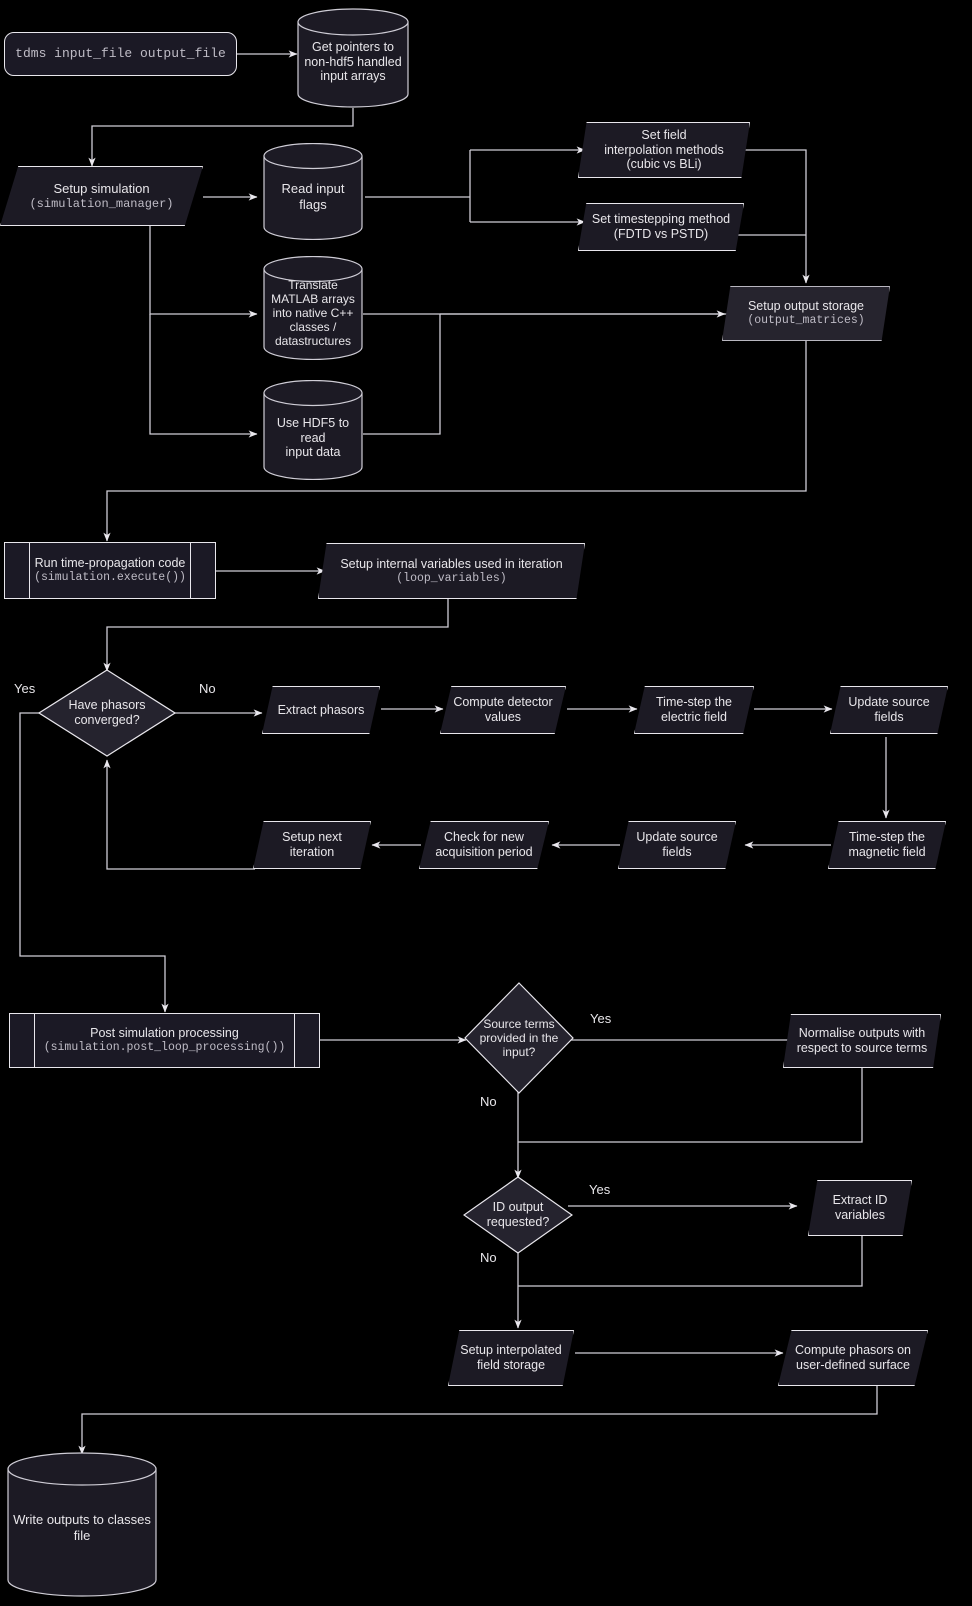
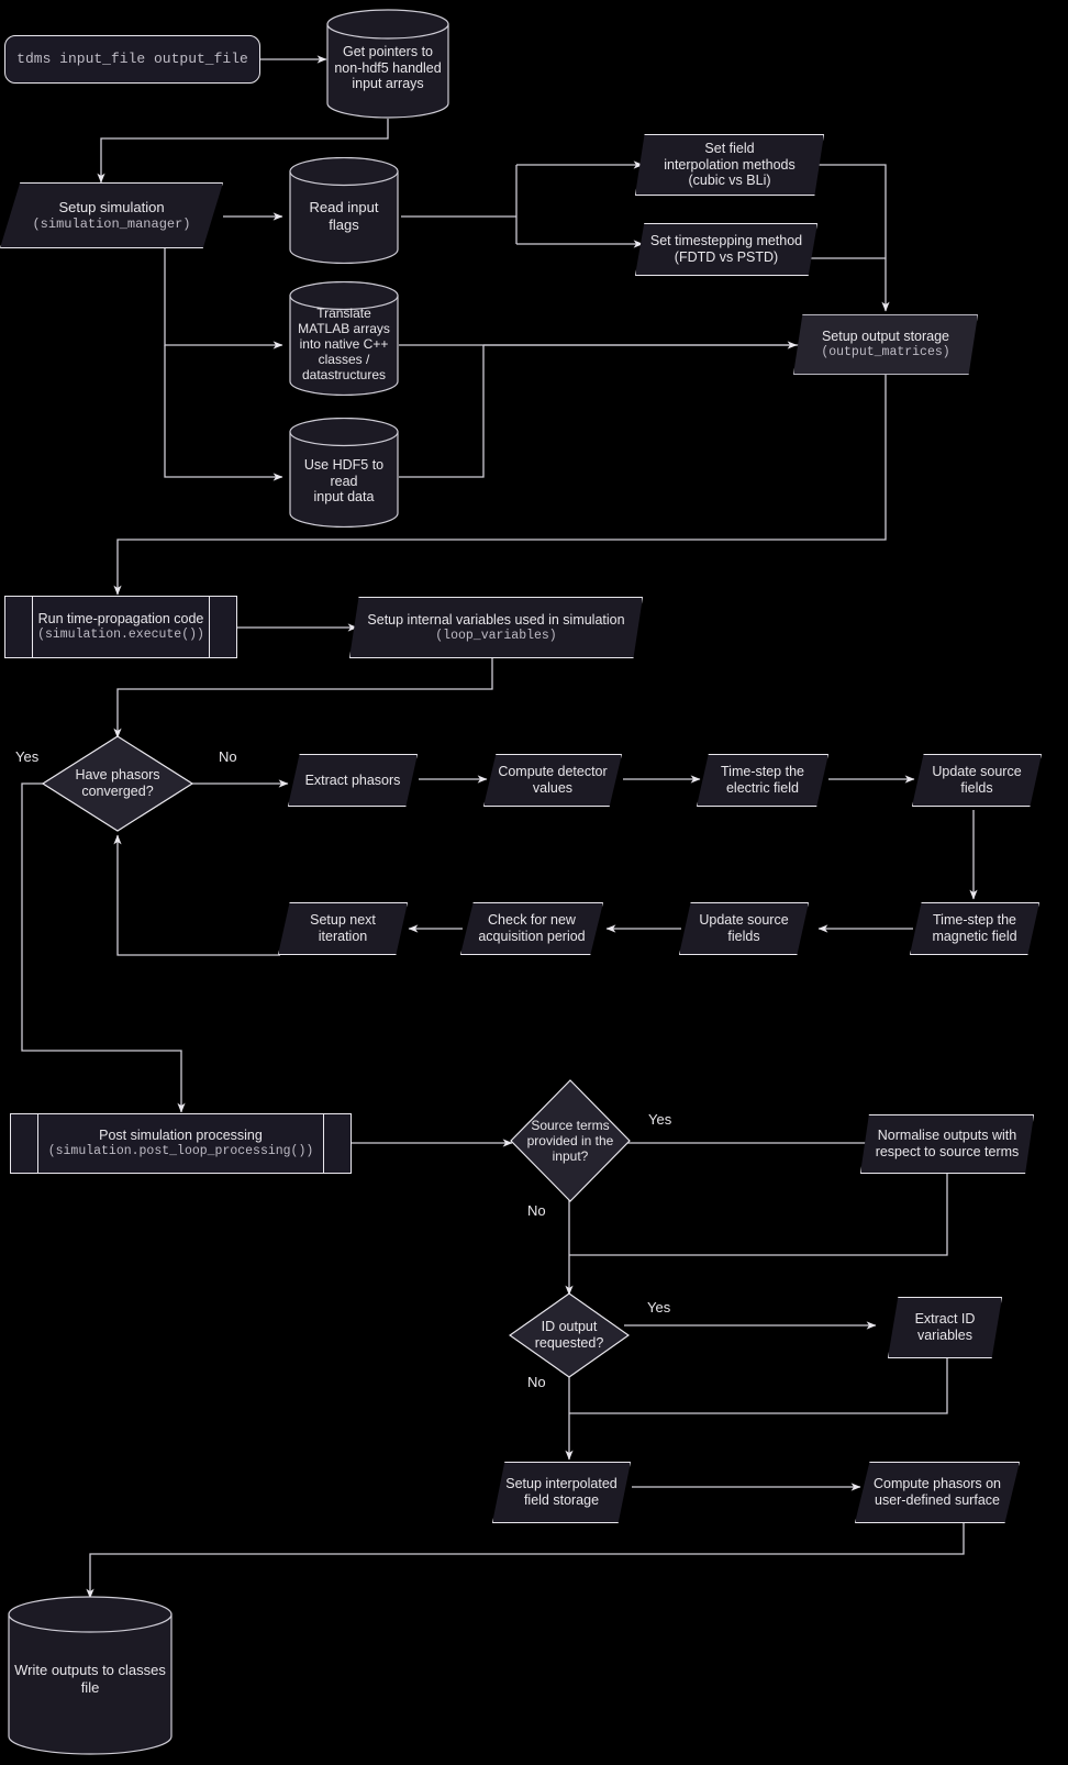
  tdms input_file output_file
  Get pointers to
  non-hdf5 handled
  input arrays
  Setup simulation
  (simulation_manager)
  Read input flags
  Translate
  MATLAB arrays
  into native C++
  classes /
  datastructures
  Use HDF5 to read
  input data
  Set field
  interpolation methods
  (cubic vs BLi)
  Set timestepping method
  (FDTD vs PSTD)
  Setup output storage
  (output_matrices)
  Run time-propagation code
  (simulation.execute())
- Setup internal variables used in iteration
+ Setup internal variables used in simulation
  (loop_variables)
  Have phasors
  converged?
  Extract phasors
  Compute detector
  values
  Time-step the
  electric field
  Update source
  fields
  Time-step the
  magnetic field
  Update source
  fields
  Check for new
  acquisition period
  Setup next
  iteration
  Post simulation processing
  (simulation.post_loop_processing())
  Source terms
  provided in the
  input?
  Normalise outputs with
  respect to source terms
  ID output
  requested?
  Extract ID
  variables
  Setup interpolated
  field storage
  Compute phasors on
  user-defined surface
  Write outputs to classes file
  Yes
  No
  Yes
  No
  Yes
  No
